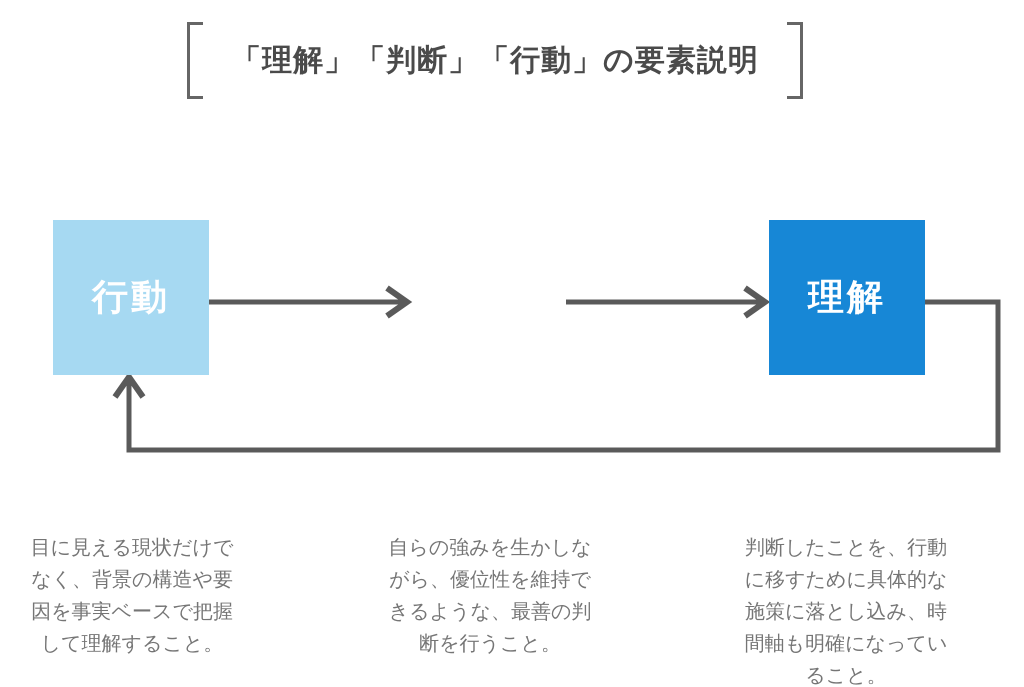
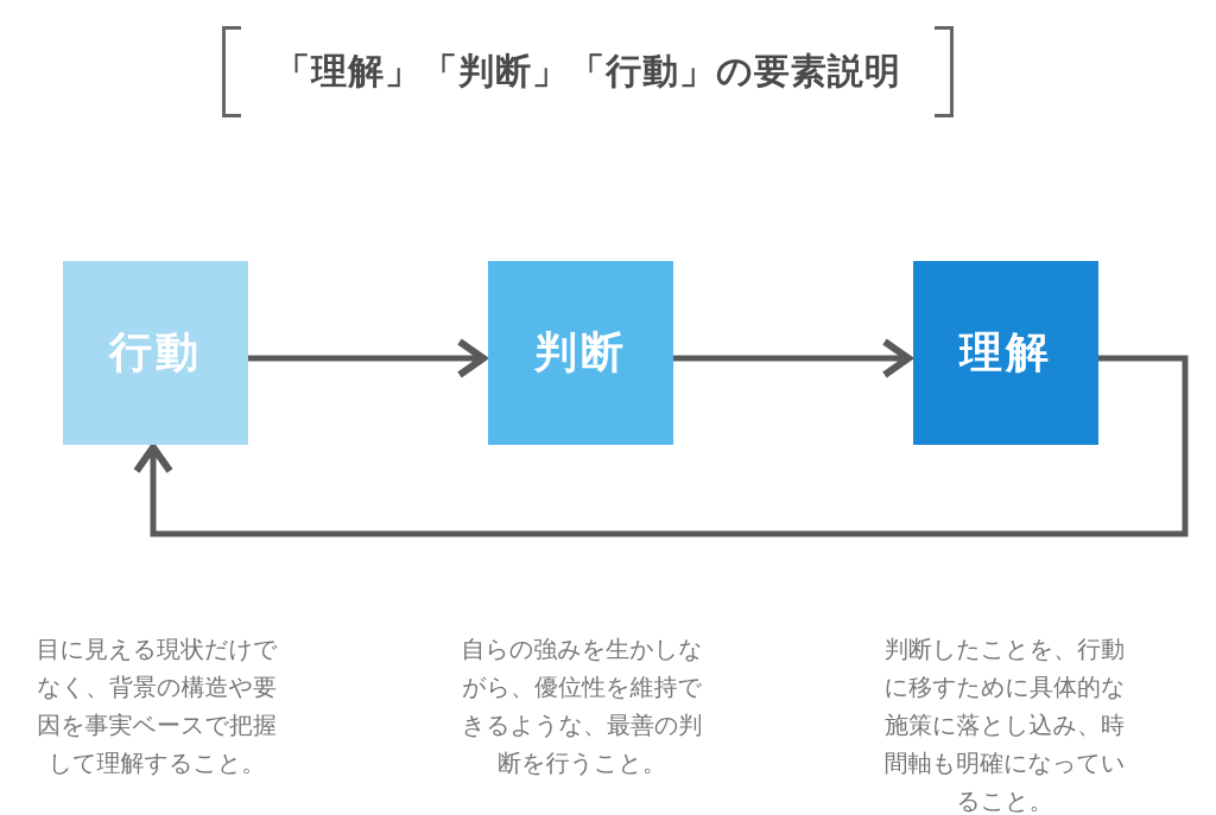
  「理解」「判断」「行動」の要素説明
  行動
+ 判断
  理解
  目に見える現状だけで
  なく、背景の構造や要
  因を事実ベースで把握
  して理解すること。
  自らの強みを生かしな
  がら、優位性を維持で
  きるような、最善の判
  断を行うこと。
  判断したことを、行動
  に移すために具体的な
  施策に落とし込み、時
  間軸も明確になってい
  ること。
